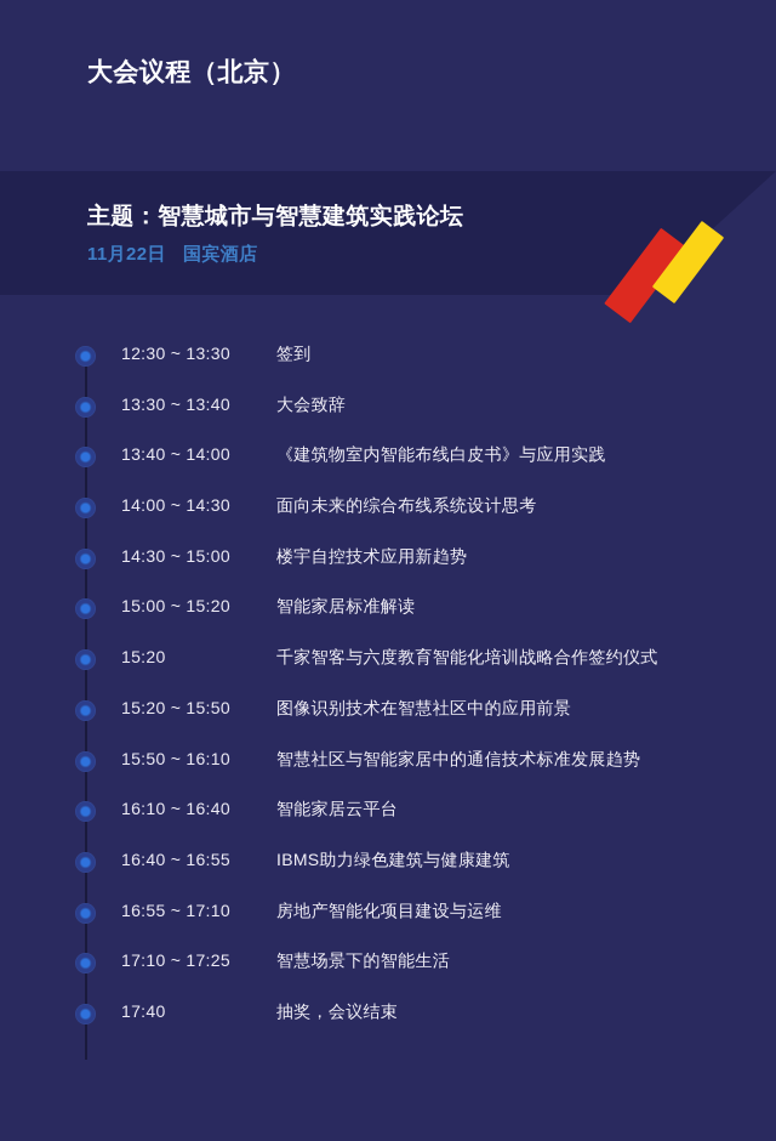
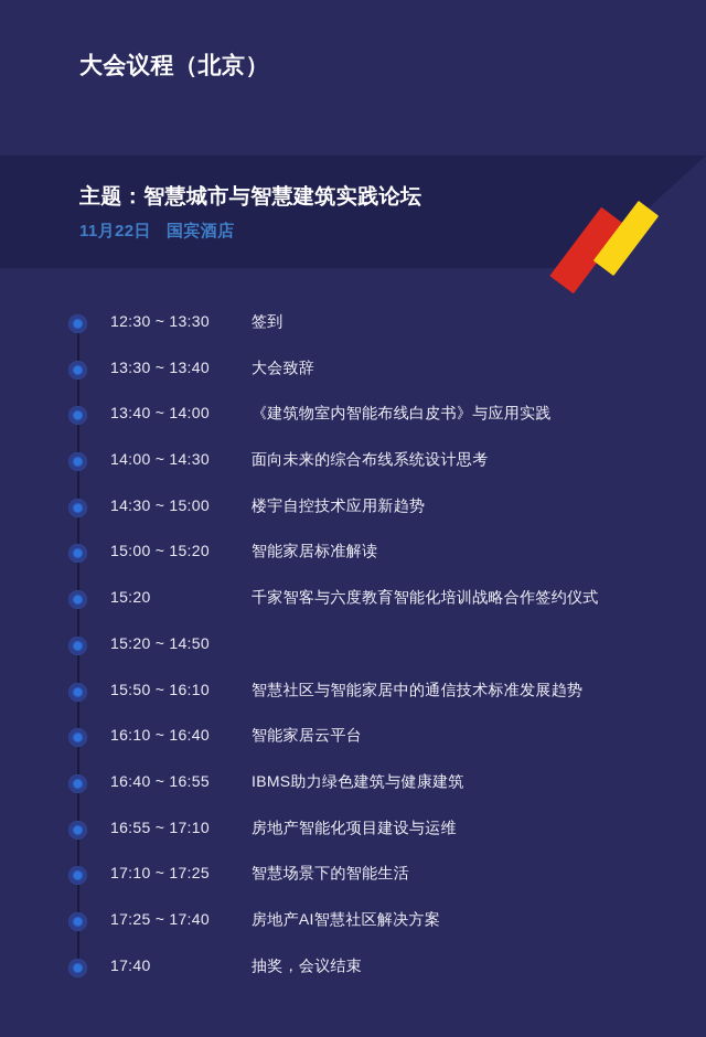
  大会议程（北京）
  主题：智慧城市与智慧建筑实践论坛
  11月22日 国宾酒店
  12:30 ~ 13:30
  签到
  13:30 ~ 13:40
  大会致辞
  13:40 ~ 14:00
  《建筑物室内智能布线白皮书》与应用实践
  14:00 ~ 14:30
  面向未来的综合布线系统设计思考
  14:30 ~ 15:00
  楼宇自控技术应用新趋势
  15:00 ~ 15:20
  智能家居标准解读
  15:20
  千家智客与六度教育智能化培训战略合作签约仪式
- 15:20 ~ 15:50
+ 15:20 ~ 14:50
- 图像识别技术在智慧社区中的应用前景
  15:50 ~ 16:10
  智慧社区与智能家居中的通信技术标准发展趋势
  16:10 ~ 16:40
  智能家居云平台
  16:40 ~ 16:55
  IBMS助力绿色建筑与健康建筑
  16:55 ~ 17:10
  房地产智能化项目建设与运维
  17:10 ~ 17:25
  智慧场景下的智能生活
+ 17:25 ~ 17:40
+ 房地产AI智慧社区解决方案
  17:40
  抽奖，会议结束
